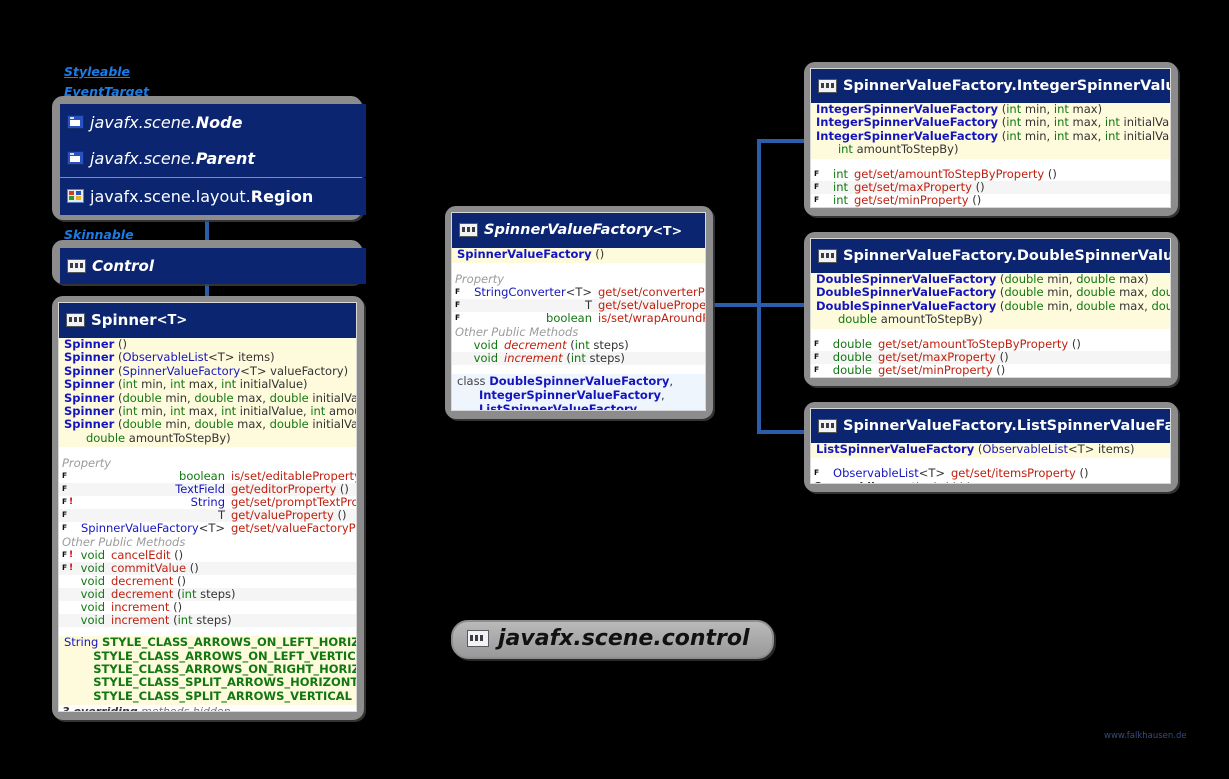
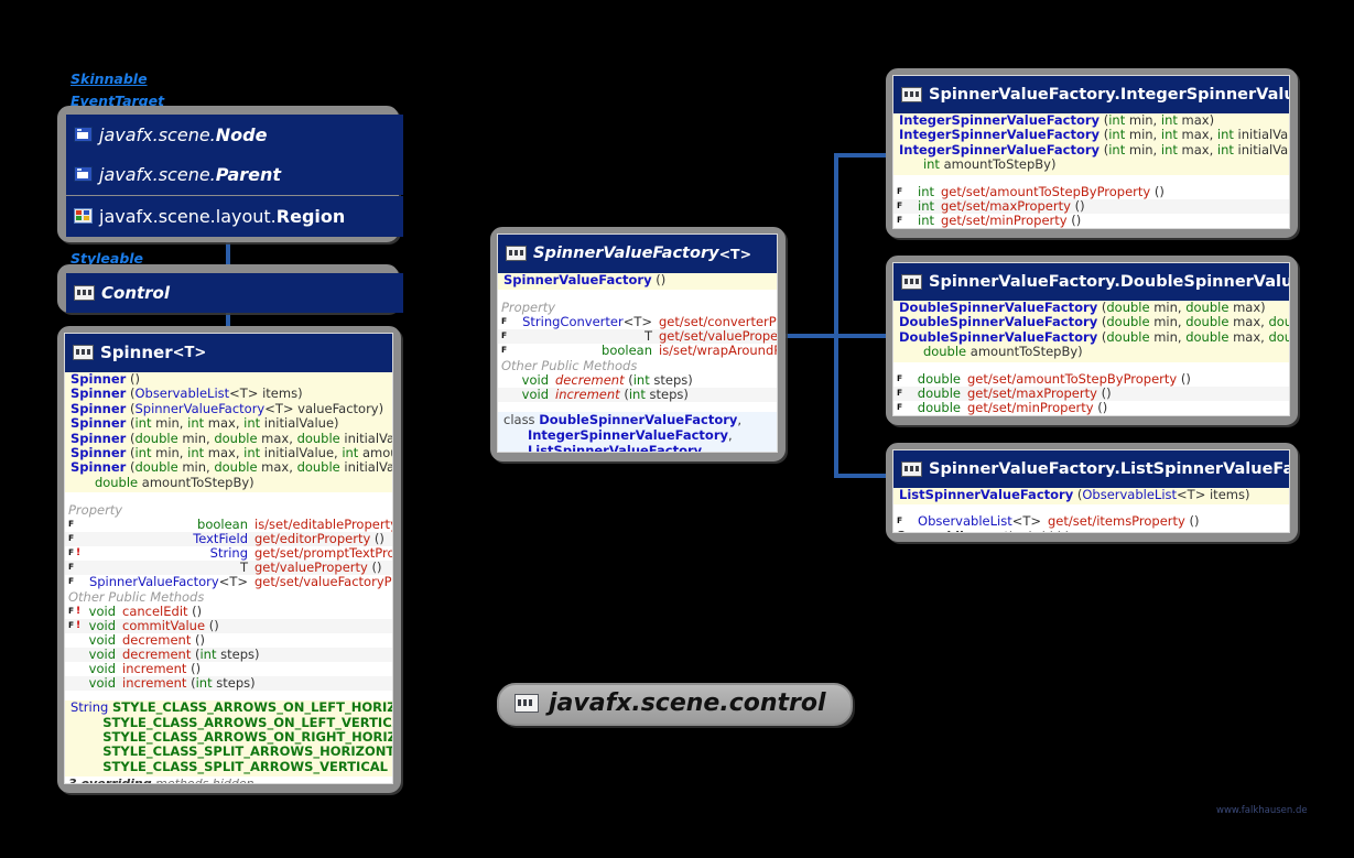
- Styleable
+ Skinnable
  EventTarget
- Skinnable
+ Styleable
  javafx.scene.Node
  javafx.scene.Parent
  javafx.scene.layout.Region
  Control
  Spinner
  <T>
  Spinner ()
  Spinner (ObservableList<T> items)
  Spinner (SpinnerValueFactory<T> valueFactory)
  Spinner (int min, int max, int initialValue)
  Spinner (double min, double max, double initialVa
  Spinner (int min, int max, int initialValue, int amo
  Spinner (double min, double max, double initialVa
  double amountToStepBy)
  Property
  F
  boolean
  is/set/editablePropert
  F
  TextField
  get/editorProperty ()
  F
  !
  String
  get/set/promptTextPro
  F
  T
  get/valueProperty ()
  F
  SpinnerValueFactory<T>
  get/set/valueFactoryP
  Other Public Methods
  F
  !
  void
  cancelEdit ()
  F
  !
  void
  commitValue ()
  void
  decrement ()
  void
  decrement (int steps)
  void
  increment ()
  void
  increment (int steps)
  String STYLE_CLASS_ARROWS_ON_LEFT_HORIZ
  STYLE_CLASS_ARROWS_ON_LEFT_VERTIC
  STYLE_CLASS_ARROWS_ON_RIGHT_HORIZ
  STYLE_CLASS_SPLIT_ARROWS_HORIZONT
  STYLE_CLASS_SPLIT_ARROWS_VERTICAL
  SpinnerValueFactory
  <T>
  SpinnerValueFactory ()
  Property
  F
  StringConverter<T>
  F
  T
  get/set/valuePrope
  F
  boolean
  Other Public Methods
  void
  decrement (int steps)
  void
  increment (int steps)
  class DoubleSpinnerValueFactory,
  IntegerSpinnerValueFactory,
  ListSpinnerValueFactory
  SpinnerValueFactory.IntegerSpinnerVal
  IntegerSpinnerValueFactory (int min, int max)
  IntegerSpinnerValueFactory (int min, int max, int initialVa
  IntegerSpinnerValueFactory (int min, int max, int initialVa
  int amountToStepBy)
  F
  int
  get/set/amountToStepByProperty ()
  F
  int
  get/set/maxProperty ()
  F
  int
  get/set/minProperty ()
  SpinnerValueFactory.DoubleSpinnerValu
  DoubleSpinnerValueFactory (double min, double max)
  DoubleSpinnerValueFactory (double min, double max, dou
  DoubleSpinnerValueFactory (double min, double max, dou
  double amountToStepBy)
  F
  double
  get/set/amountToStepByProperty ()
  F
  double
  get/set/maxProperty ()
  F
  double
  get/set/minProperty ()
  SpinnerValueFactory.ListSpinnerValueFa
  ListSpinnerValueFactory (ObservableList<T> items)
  F
  ObservableList<T>
  get/set/itemsProperty ()
  javafx.scene.control
  www.falkhausen.de
